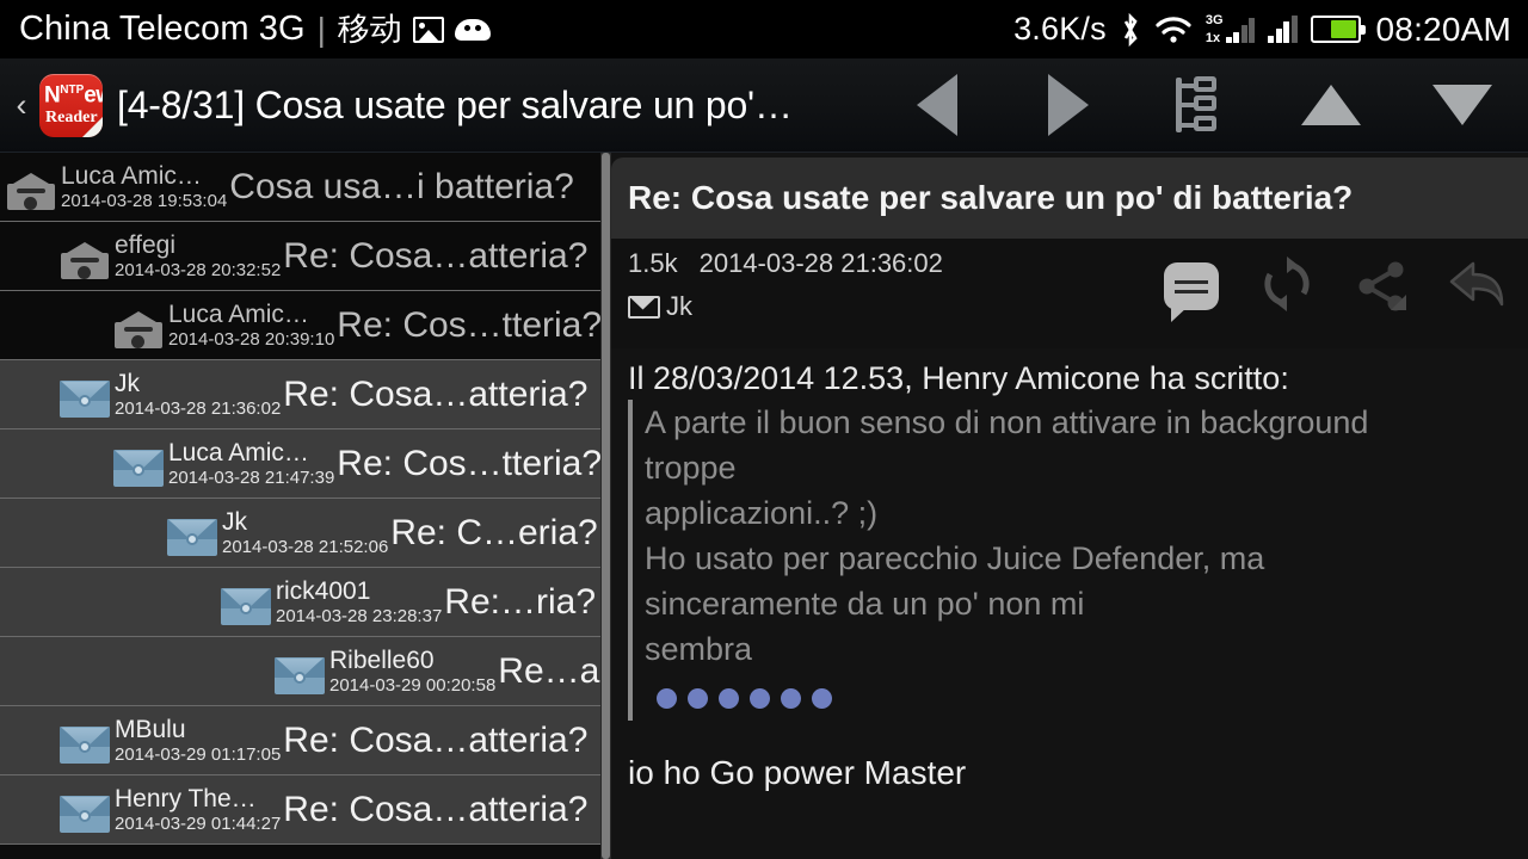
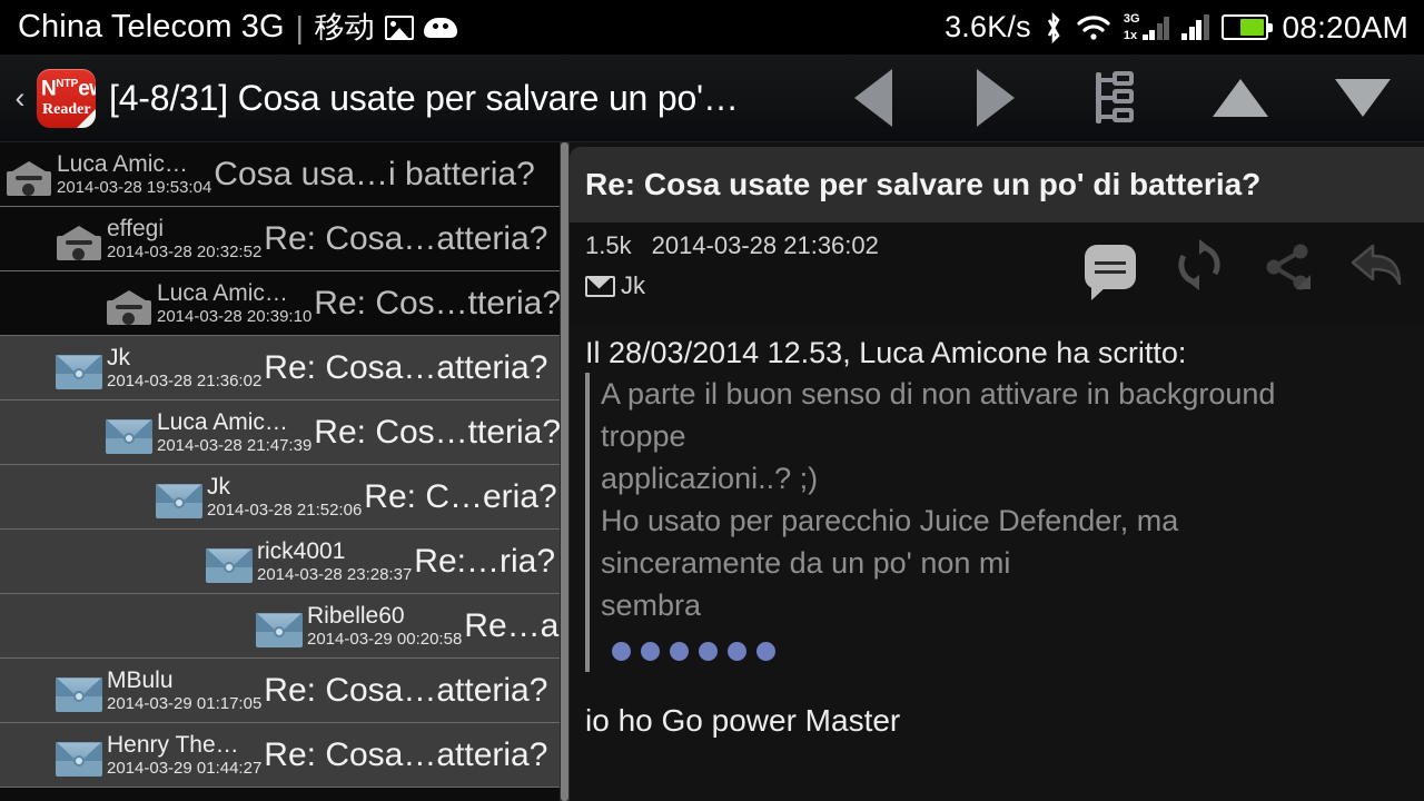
  China Telecom 3G
  |
  移动
  3.6K/s
  3G
  1x
  08:20AM
  ‹
  NNTPe
  Reader
  [4-8/31] Cosa usate per salvare un po'…
  Luca Amic…
  2014-03-28 19:53:04
  Cosa usa…i batteria?
  effegi
  2014-03-28 20:32:52
  Re: Cosa…atteria?
  Luca Amic…
  2014-03-28 20:39:10
  Re: Cos…tteria?
  Jk
  2014-03-28 21:36:02
  Re: Cosa…atteria?
  Luca Amic…
  2014-03-28 21:47:39
  Re: Cos…tteria?
  Jk
  2014-03-28 21:52:06
  Re: C…eria?
  rick4001
  2014-03-28 23:28:37
  Re:…ria?
  Ribelle60
  2014-03-29 00:20:58
  Re…a
  MBulu
  2014-03-29 01:17:05
  Re: Cosa…atteria?
  Henry The…
  2014-03-29 01:44:27
  Re: Cosa…atteria?
  Re: Cosa usate per salvare un po' di batteria?
  1.5k
  2014-03-28 21:36:02
  Jk
- Il 28/03/2014 12.53, Henry Amicone ha scritto:
+ Il 28/03/2014 12.53, Luca Amicone ha scritto:
  A parte il buon senso di non attivare in background
  troppe
  applicazioni..? ;)
  Ho usato per parecchio Juice Defender, ma
  sinceramente da un po' non mi
  sembra
  io ho Go power Master
